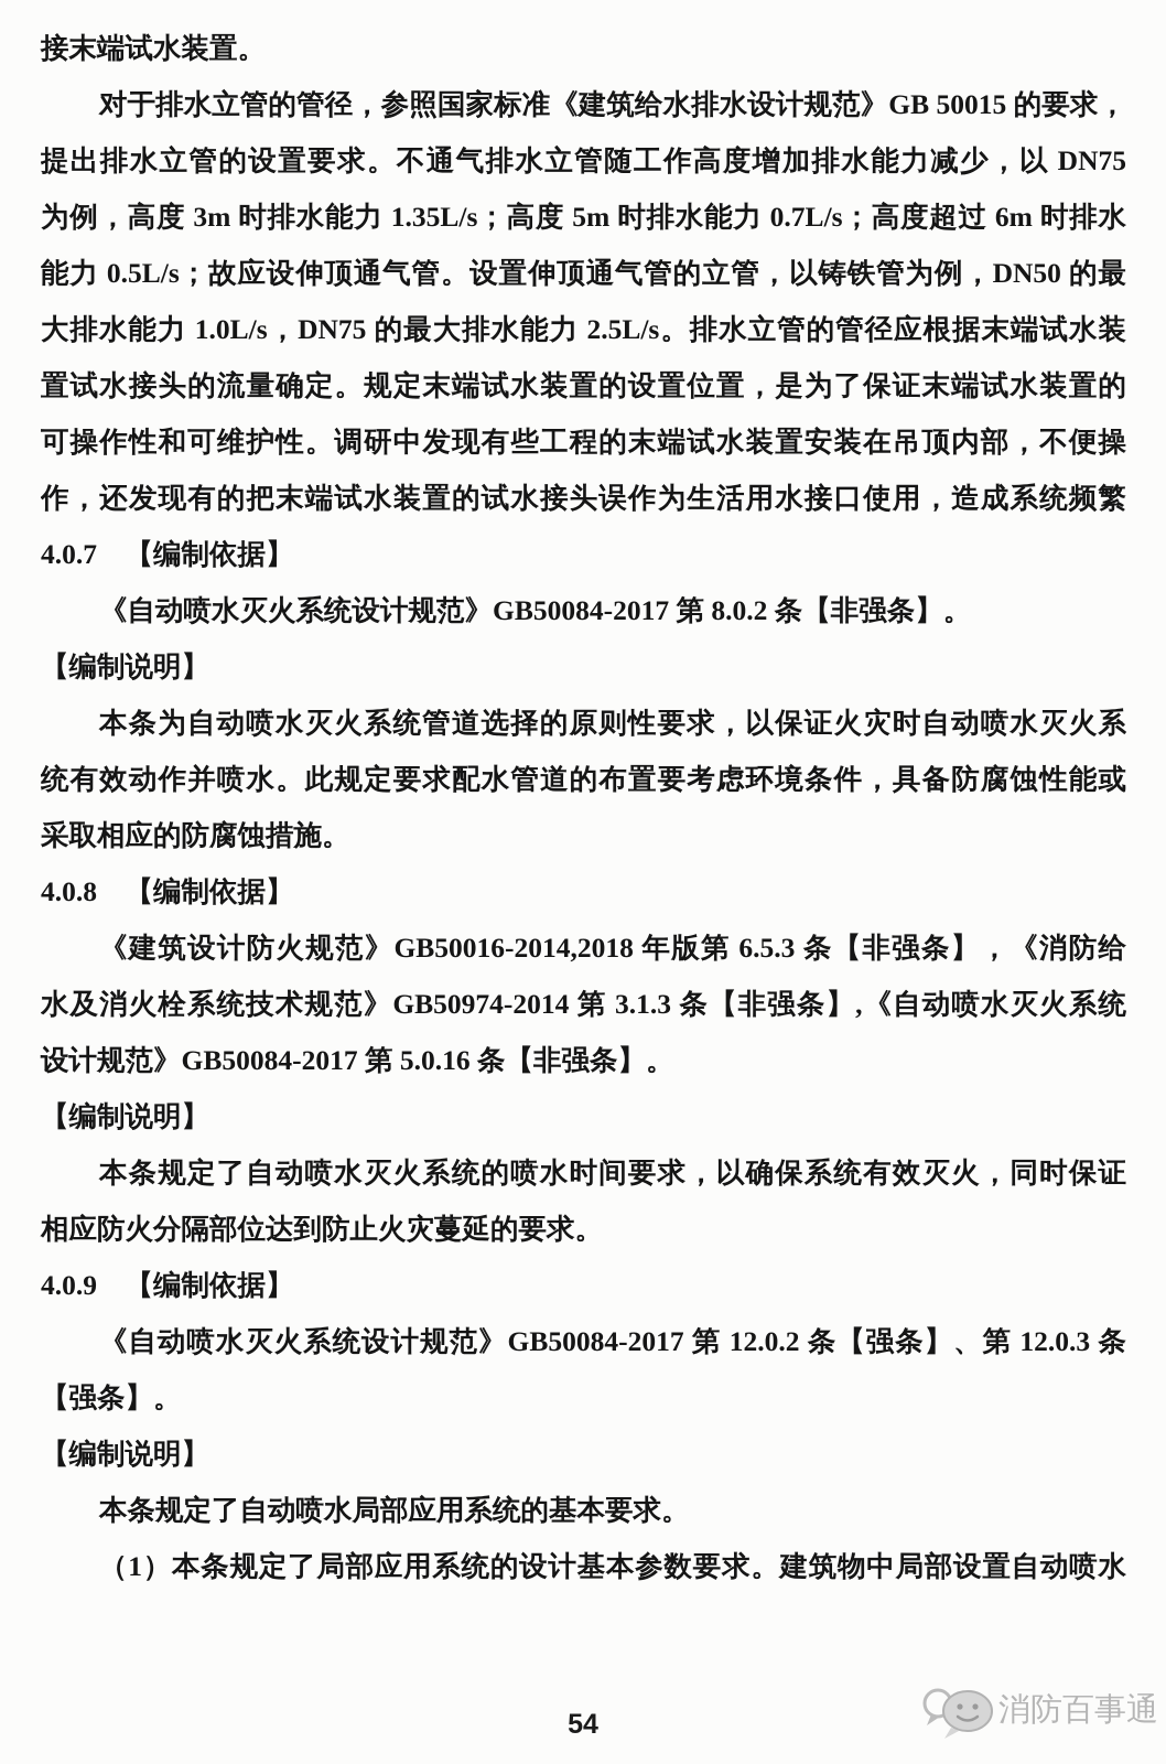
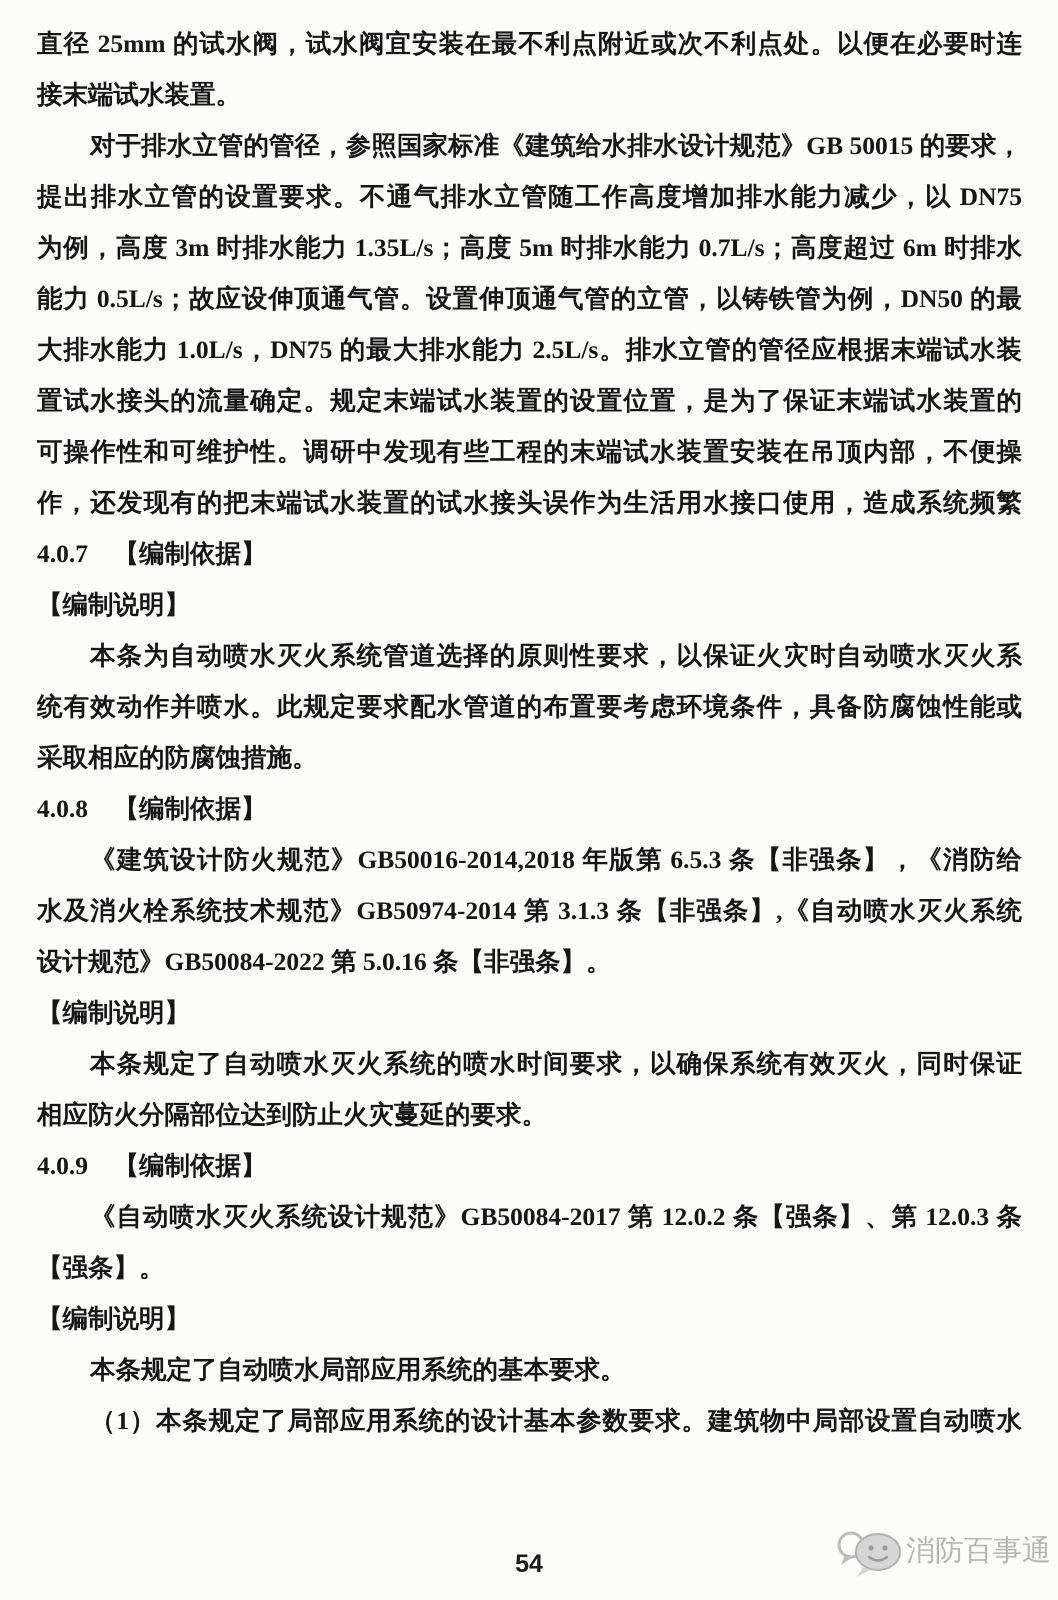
  消防百事通
+ 直径 25mm 的试水阀，试水阀宜安装在最不利点附近或次不利点处。以便在必要时连
  接末端试水装置。
  对于排水立管的管径，参照国家标准《建筑给水排水设计规范》GB 50015 的要求，
  提出排水立管的设置要求。不通气排水立管随工作高度增加排水能力减少，以 DN75
  为例，高度 3m 时排水能力 1.35L/s；高度 5m 时排水能力 0.7L/s；高度超过 6m 时排水
  能力 0.5L/s；故应设伸顶通气管。设置伸顶通气管的立管，以铸铁管为例，DN50 的最
  大排水能力 1.0L/s，DN75 的最大排水能力 2.5L/s。排水立管的管径应根据末端试水装
  置试水接头的流量确定。规定末端试水装置的设置位置，是为了保证末端试水装置的
  可操作性和可维护性。调研中发现有些工程的末端试水装置安装在吊顶内部，不便操
  作，还发现有的把末端试水装置的试水接头误作为生活用水接口使用，造成系统频繁
  4.0.7 【编制依据】
- 《自动喷水灭火系统设计规范》GB50084-2017 第 8.0.2 条【非强条】。
  【编制说明】
  本条为自动喷水灭火系统管道选择的原则性要求，以保证火灾时自动喷水灭火系
  统有效动作并喷水。此规定要求配水管道的布置要考虑环境条件，具备防腐蚀性能或
  采取相应的防腐蚀措施。
  4.0.8 【编制依据】
  《建筑设计防火规范》GB50016-2014,2018 年版第 6.5.3 条【非强条】，《消防给
  水及消火栓系统技术规范》GB50974-2014 第 3.1.3 条【非强条】,《自动喷水灭火系统
- 设计规范》GB50084-2017 第 5.0.16 条【非强条】。
+ 设计规范》GB50084-2022 第 5.0.16 条【非强条】。
  【编制说明】
  本条规定了自动喷水灭火系统的喷水时间要求，以确保系统有效灭火，同时保证
  相应防火分隔部位达到防止火灾蔓延的要求。
  4.0.9 【编制依据】
  《自动喷水灭火系统设计规范》GB50084-2017 第 12.0.2 条【强条】、第 12.0.3 条
  【强条】。
  【编制说明】
  本条规定了自动喷水局部应用系统的基本要求。
  （1）本条规定了局部应用系统的设计基本参数要求。建筑物中局部设置自动喷水
  54
